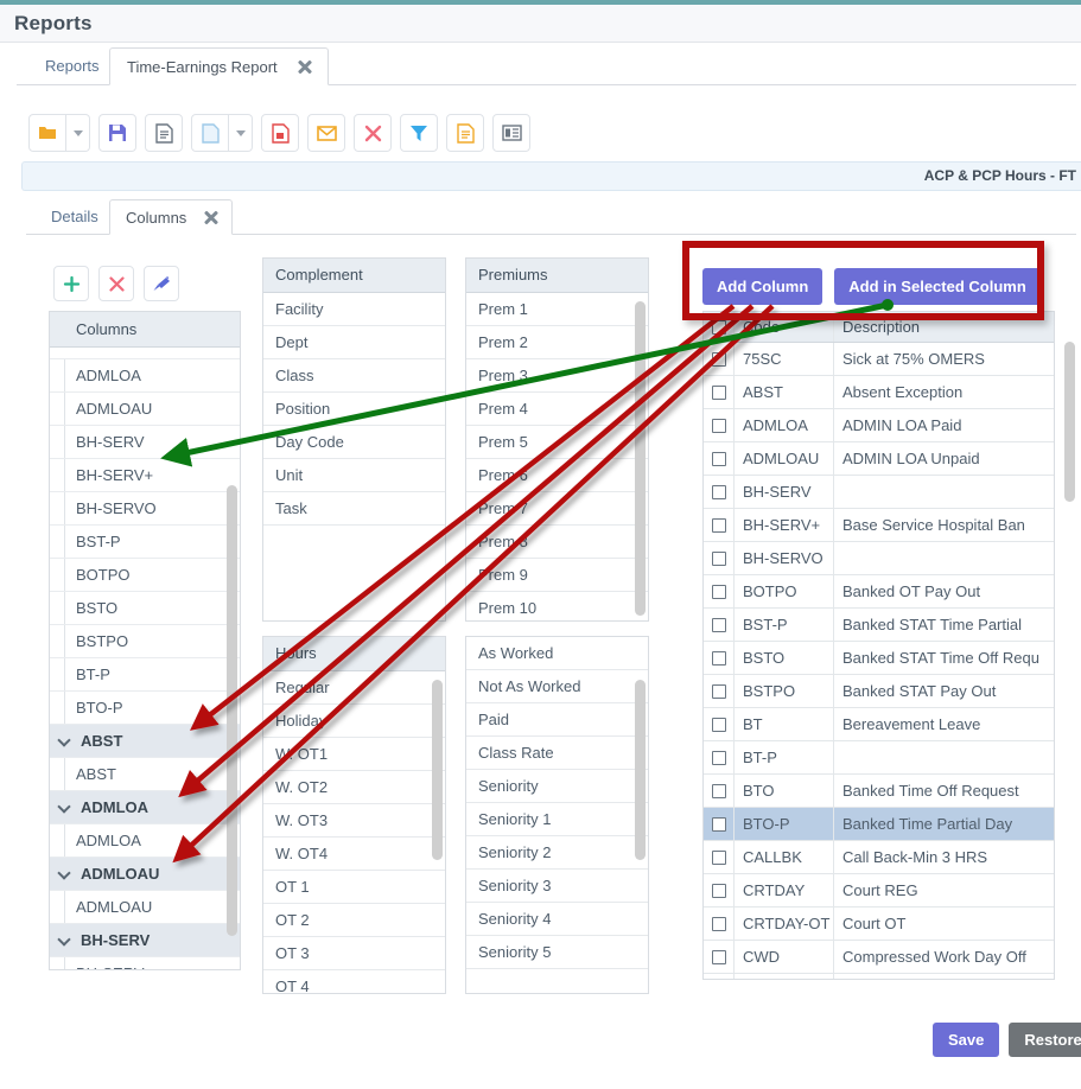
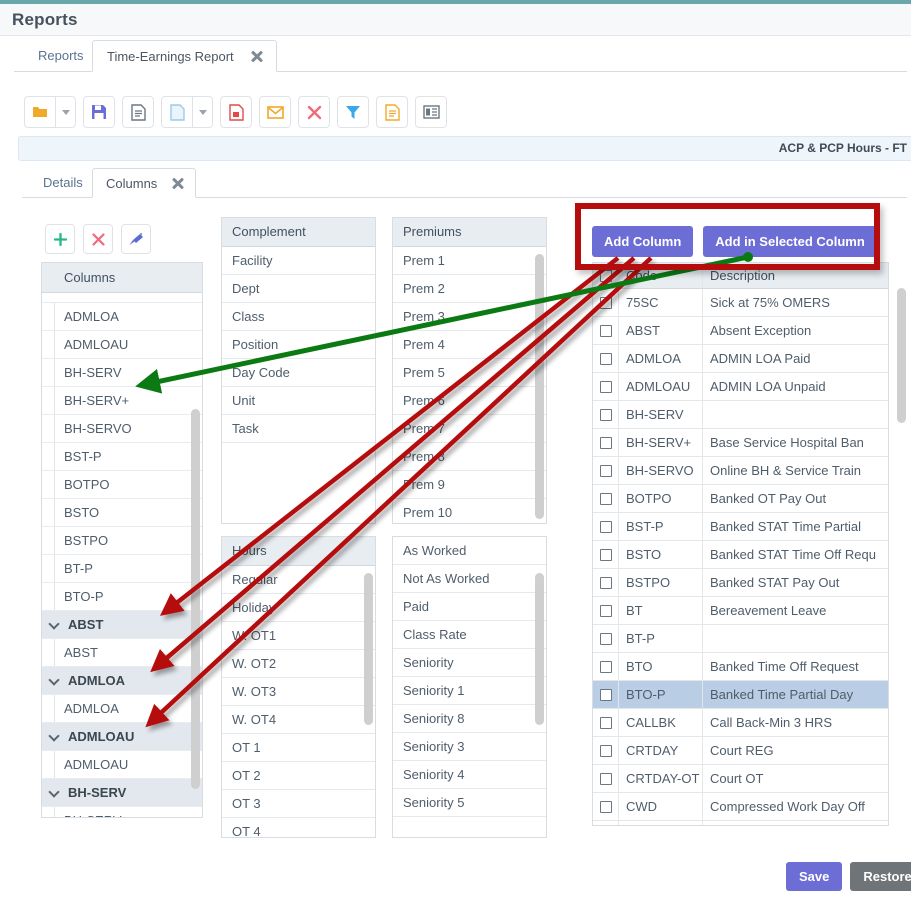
  Reports
  Reports
  Time-Earnings Report
  ACP & PCP Hours - FT
  Details
  Columns
  Columns
  ADMLOA
  ADMLOAU
  BH-SERV
  BH-SERV+
  BH-SERVO
  BST-P
  BOTPO
  BSTO
  BSTPO
  BT-P
  BTO-P
  ABST
  ABST
  ADMLOA
  ADMLOA
  ADMLOAU
  ADMLOAU
  BH-SERV
  Complement
  Facility
  Dept
  Class
  Position
  Day Code
  Unit
  Task
  Premiums
  Prem 1
  Prem 2
  Prem 3
  Prem 4
  Prem 5
  Prem 6
  Prem 7
  Prem 8
  rem 9
  Prem 10
  Hurs
  Reglar
  Holida
  W OT1
  W. OT2
  W. OT3
  W. OT4
  OT 1
  OT 2
  OT 3
  OT 4
  As Worked
  Not As Worked
  Paid
  Class Rate
  Seniority
  Seniority 1
- Seniority 2
+ Seniority 8
  Seniority 3
  Seniority 4
  Seniority 5
  Add Column
  Add in Selected Column
  Description
  75SC
  Sick at 75% OMERS
  ABST
  Absent Exception
  ADMLOA
  ADMIN LOA Paid
  ADMLOAU
  ADMIN LOA Unpaid
  BH-SERV
  BH-SERV+
  Base Service Hospital Ban
  BH-SERVO
+ Online BH & Service Train
  BOTPO
  Banked OT Pay Out
  BST-P
  Banked STAT Time Partial
  BSTO
  Banked STAT Time Off Requ
  BSTPO
  Banked STAT Pay Out
  BT
  Bereavement Leave
  BT-P
  BTO
  Banked Time Off Request
  BTO-P
  Banked Time Partial Day
  CALLBK
  Call Back-Min 3 HRS
  CRTDAY
  Court REG
  CRTDAY-OT
  Court OT
  CWD
  Compressed Work Day Off
  Save
  Restore
